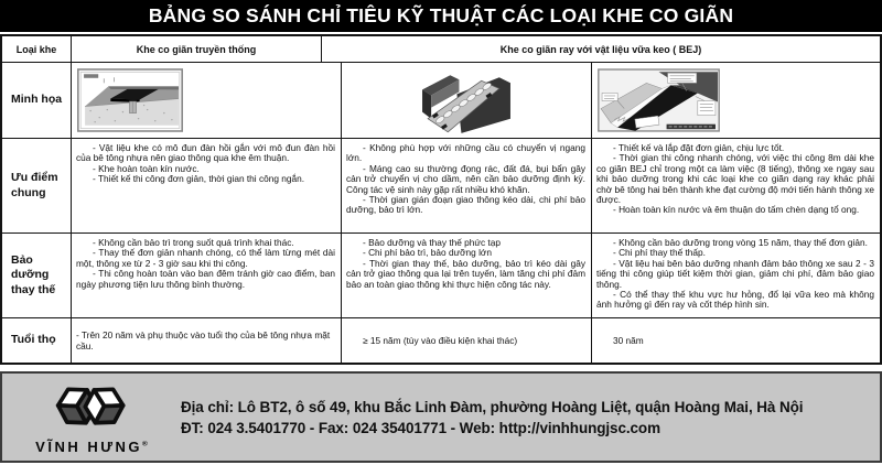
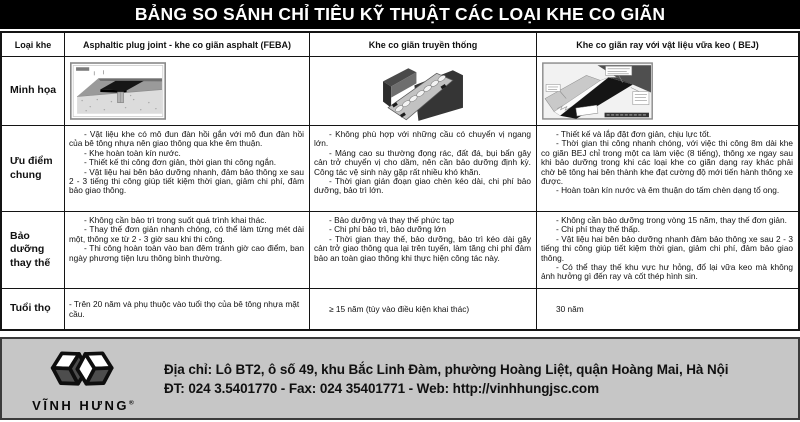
  BẢNG SO SÁNH CHỈ TIÊU KỸ THUẬT CÁC LOẠI KHE CO GIÃN
  Loại khe
+ Asphaltic plug joint - khe co giãn asphalt (FEBA)
  Khe co giãn truyền thống
  Khe co giãn ray với vật liệu vữa keo ( BEJ)
  Minh họa
  Ưu điểm chung
  - Vật liệu khe có mô đun đàn hồi gắn với mô đun đàn hồi của bê tông nhựa nên giao thông qua khe êm thuận.
  - Khe hoàn toàn kín nước.
  - Thiết kế thi công đơn giản, thời gian thi công ngắn.
+ - Vật liệu hai bên bảo dưỡng nhanh, đảm bảo thông xe sau 2 - 3 tiếng thi công giúp tiết kiệm thời gian, giảm chi phí, đảm bảo giao thông.
  - Không phù hợp với những cầu có chuyển vị ngang lớn.
  - Máng cao su thường đọng rác, đất đá, bụi bẩn gây cản trở chuyển vị cho dầm, nên cần bảo dưỡng định kỳ. Công tác vệ sinh này gặp rất nhiều khó khăn.
- - Thời gian gián đoạn giao thông kéo dài, chi phí bảo dưỡng, bảo trì lớn.
+ - Thời gian gián đoạn giao chèn kéo dài, chi phí bảo dưỡng, bảo trì lớn.
  - Thiết kế và lắp đặt đơn giản, chịu lực tốt.
  - Thời gian thi công nhanh chóng, với việc thi công 8m dài khe co giãn BEJ chỉ trong một ca làm việc (8 tiếng), thông xe ngay sau khi bảo dưỡng trong khi các loại khe co giãn dạng ray khác phải chờ bê tông hai bên thành khe đạt cường độ mới tiến hành thông xe được.
  - Hoàn toàn kín nước và êm thuận do tấm chèn dạng tổ ong.
  Bảo dưỡng thay thế
  - Không cần bảo trì trong suốt quá trình khai thác.
  - Thay thế đơn giản nhanh chóng, có thể làm từng mét dài một, thông xe từ 2 - 3 giờ sau khi thi công.
  - Thi công hoàn toàn vào ban đêm tránh giờ cao điểm, ban ngày phương tiện lưu thông bình thường.
  - Bảo dưỡng và thay thế phức tạp
  - Chi phí bảo trì, bảo dưỡng lớn
  - Thời gian thay thế, bảo dưỡng, bảo trì kéo dài gây cản trở giao thông qua lại trên tuyến, làm tăng chi phí đảm bảo an toàn giao thông khi thực hiện công tác này.
  - Không cần bảo dưỡng trong vòng 15 năm, thay thế đơn giản.
  - Chi phí thay thế thấp.
  - Vật liệu hai bên bảo dưỡng nhanh đảm bảo thông xe sau 2 - 3 tiếng thi công giúp tiết kiệm thời gian, giảm chi phí, đảm bảo giao thông.
  - Có thể thay thế khu vực hư hỏng, đổ lại vữa keo mà không ảnh hưởng gì đến ray và cốt thép hình sin.
  Tuổi thọ
  - Trên 20 năm và phụ thuộc vào tuổi thọ của bê tông nhựa mặt cầu.
  ≥ 15 năm (tùy vào điều kiện khai thác)
  30 năm
  VĨNH HƯNG
  Địa chỉ: Lô BT2, ô số 49, khu Bắc Linh Đàm, phường Hoàng Liệt, quận Hoàng Mai, Hà Nội
  ĐT: 024 3.5401770 - Fax: 024 35401771 - Web: http://vinhhungjsc.com
